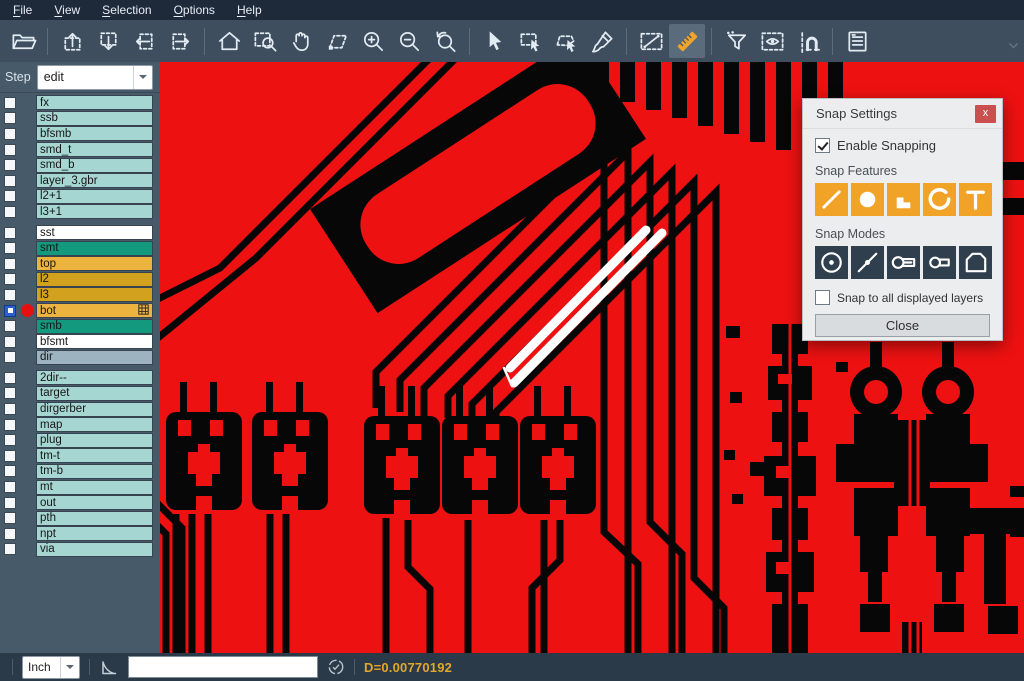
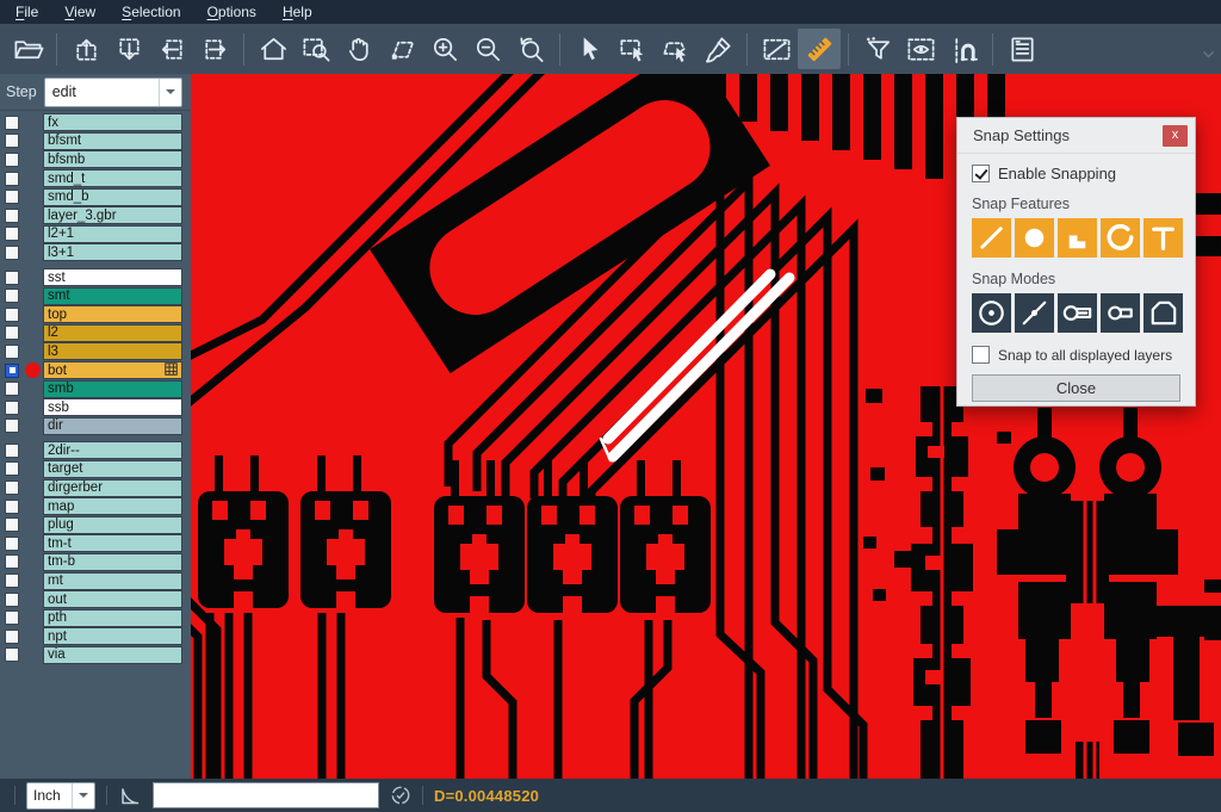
  File
  View
  Selection
  Options
  Help
  Step
  edit
  fx
- ssb
+ bfsmt
  bfsmb
  smd_t
  smd_b
  layer_3.gbr
  l2+1
  l3+1
  sst
  smt
  top
  l2
  l3
  bot
  smb
- bfsmt
+ ssb
  dir
  2dir--
  target
  dirgerber
  map
  plug
  tm-t
  tm-b
  mt
  out
  pth
  npt
  via
  Inch
- D=0.00770192
+ D=0.00448520
  Snap Settings
  x
  Enable Snapping
  Snap Features
  Snap Modes
  Snap to all displayed layers
  Close
